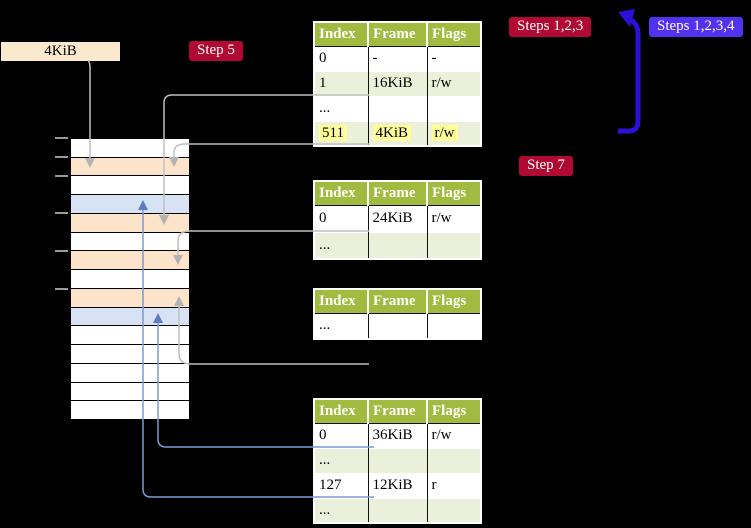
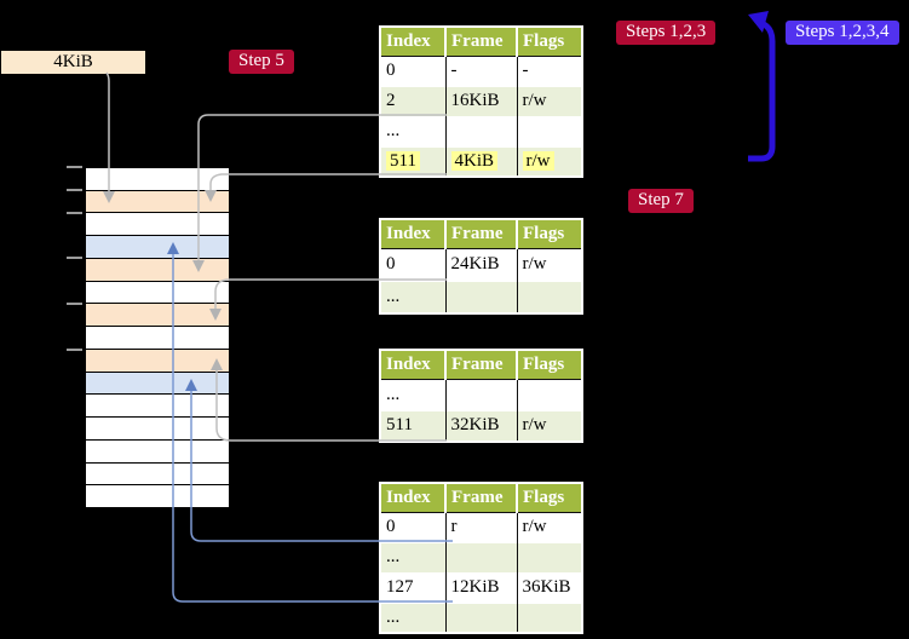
  4KiB
  Step 5
  Steps 1,2,3
  Steps 1,2,3,4
  Step 7
  Index	Frame	Flags
  0	-	-
- 1	16KiB	r/w
+ 2	16KiB	r/w
  ...
  511	4KiB	r/w
  Index	Frame	Flags
  0	24KiB	r/w
  ...
  Index	Frame	Flags
  ...
+ 511	32KiB	r/w
  Index	Frame	Flags
- 0	36KiB	r/w
+ 0	r	r/w
  ...
- 127	12KiB	r
+ 127	12KiB	36KiB
  ...
